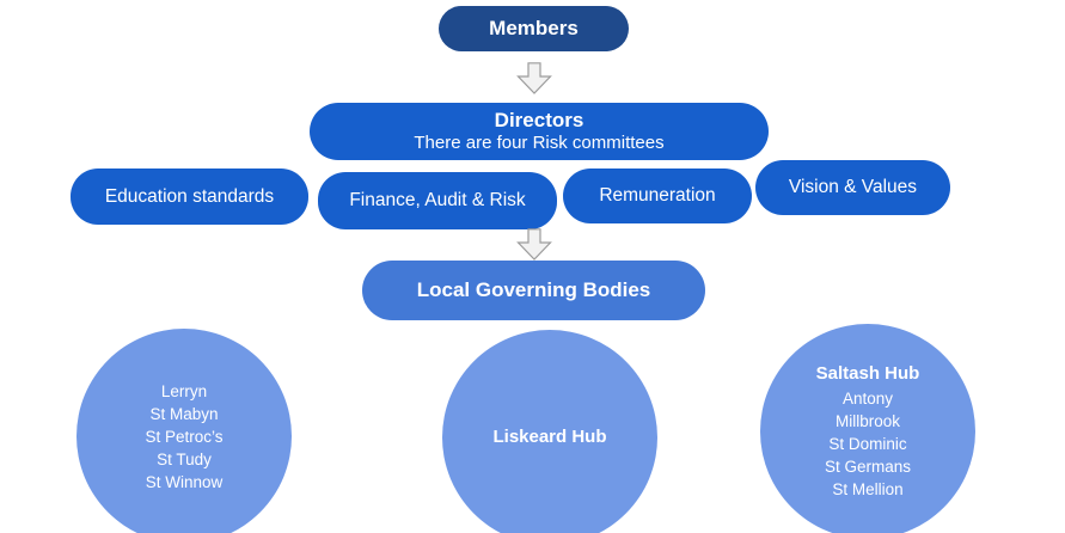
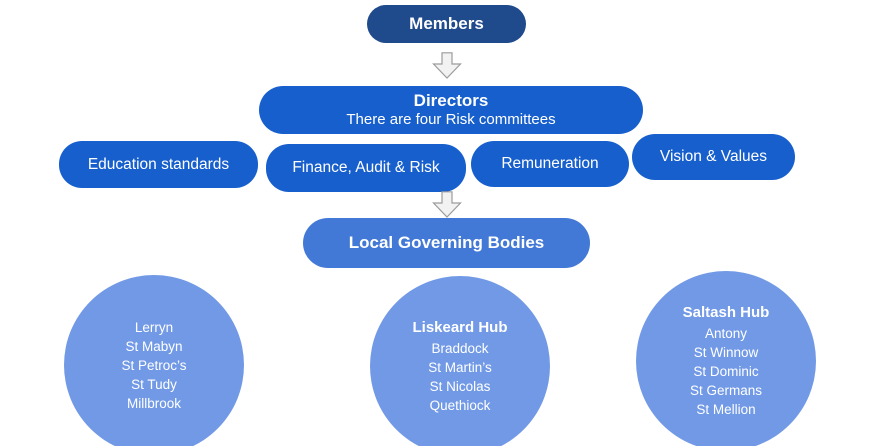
  Members
  Directors
  There are four Risk committees
  Education standards
  Finance, Audit & Risk
  Remuneration
  Vision & Values
  Local Governing Bodies
  Lerryn
  St Mabyn
  St Petroc’s
  St Tudy
- St Winnow
+ Millbrook
  Liskeard Hub
+ Braddock
+ St Martin’s
+ St Nicolas
+ Quethiock
  Saltash Hub
  Antony
- Millbrook
+ St Winnow
  St Dominic
  St Germans
  St Mellion
